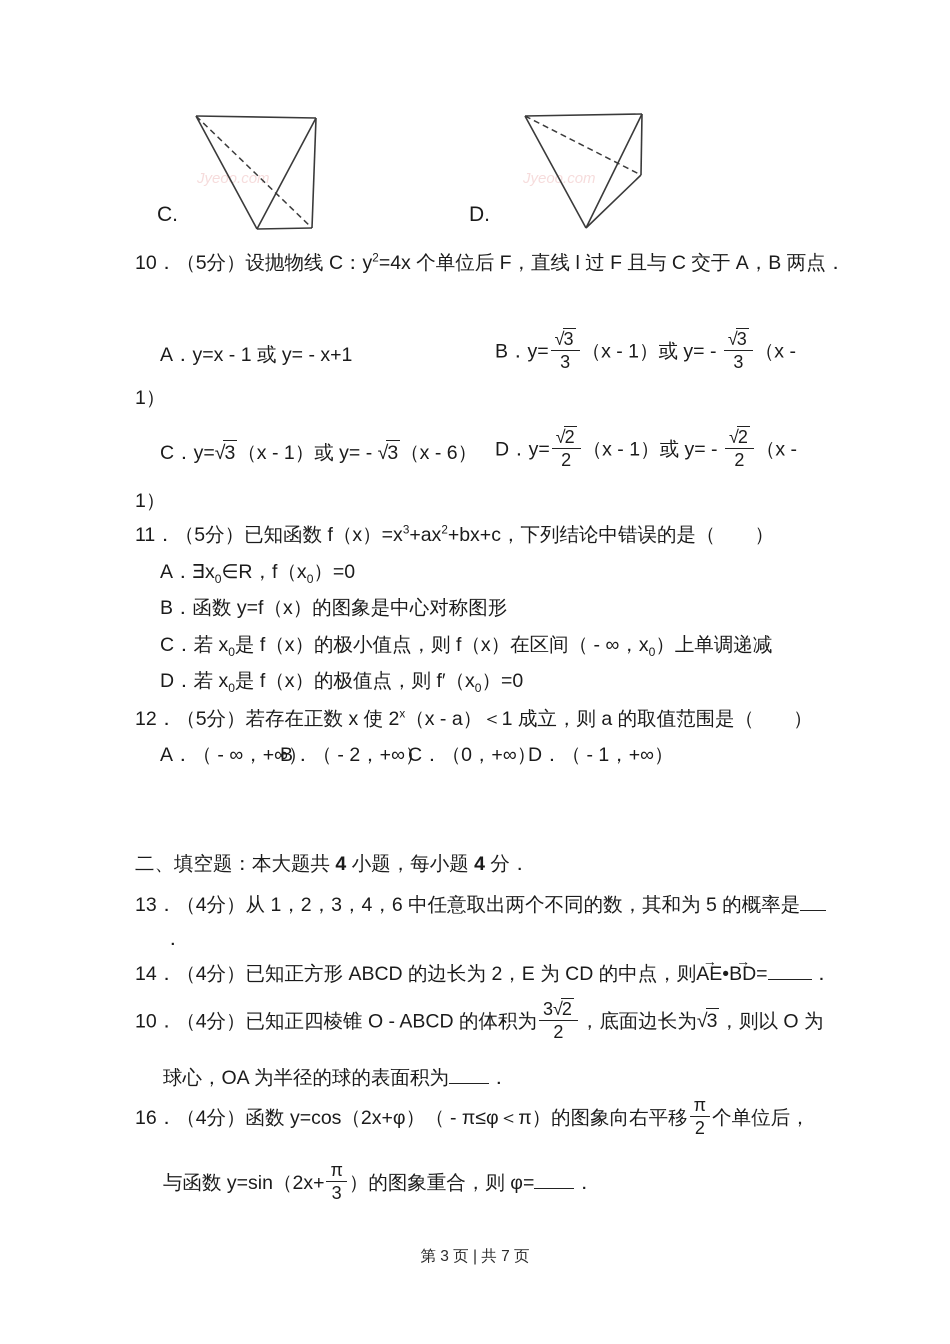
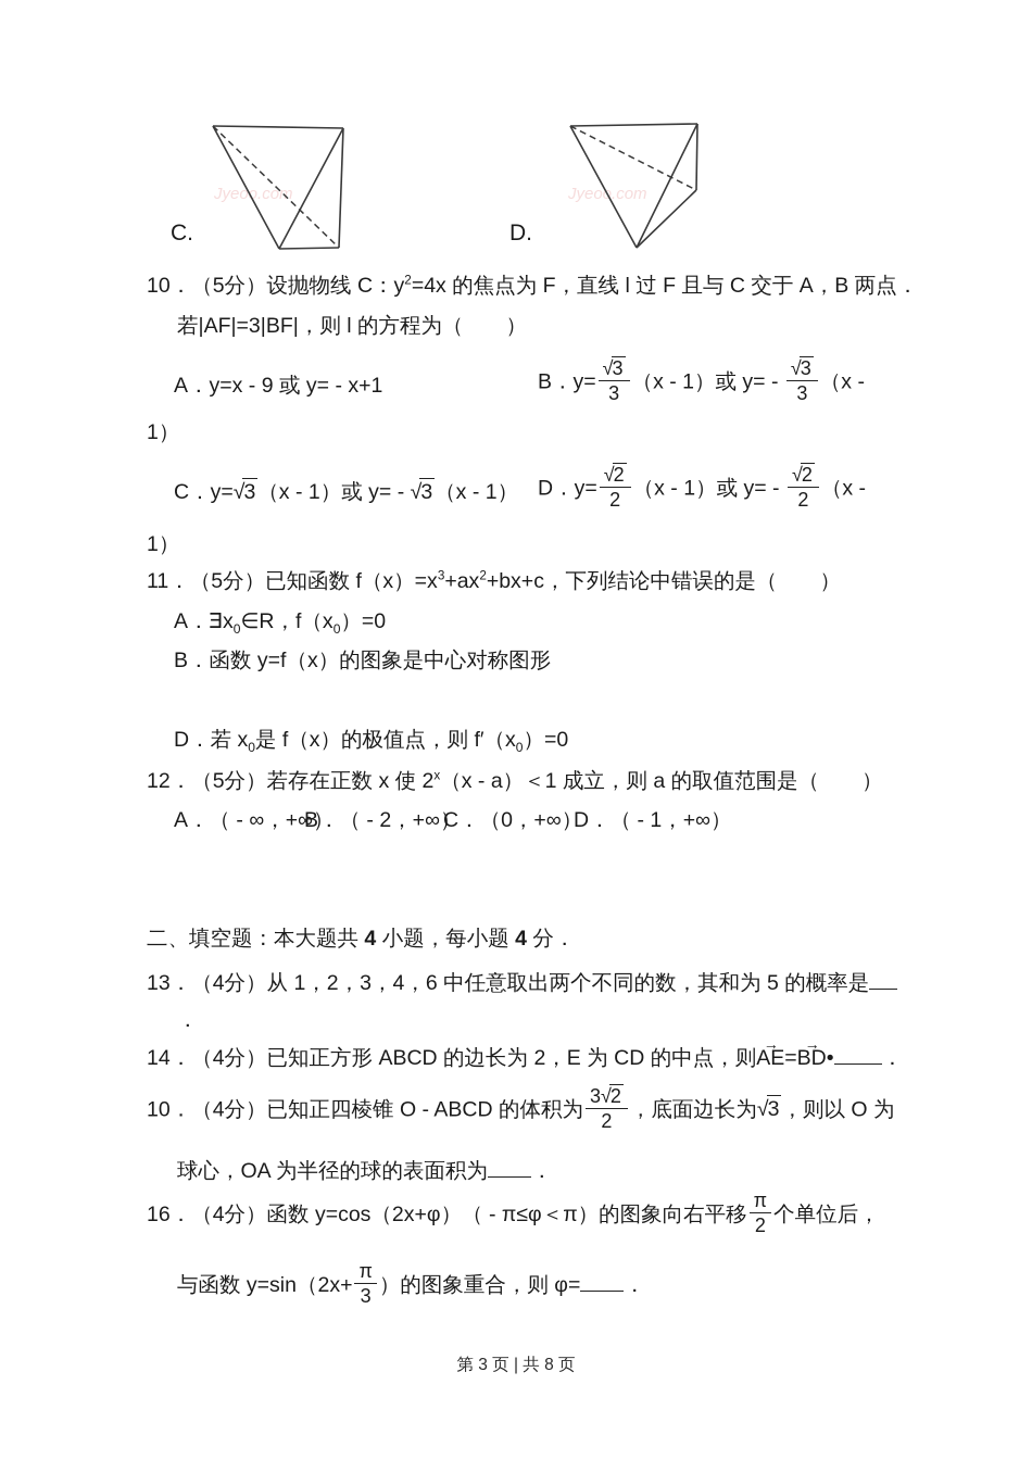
  Jyeoo.com
  C.
  Jyeo.com
  D.
- 10．（5分）设抛物线 C：y2=4x 个单位后 F，直线 l 过 F 且与 C 交于 A，B 两点．
+ 10．（5分）设抛物线 C：y2=4x 的焦点为 F，直线 l 过 F 且与 C 交于 A，B 两点．
+ 若|AF|=3|BF|，则 l 的方程为（ ）
- A．y=x - 1 或 y= - x+1
+ A．y=x - 9 或 y= - x+1
  B．y=
  √3
  3
  （x - 1）或 y= -
  √3
  3
  （x -
  1）
- C．y=√3（x - 1）或 y= - √3（x - 6）
+ C．y=√3（x - 1）或 y= - √3（x - 1）
  D．y=
  √2
  2
  （x - 1）或 y= -
  √2
  2
  （x -
  1）
  11．（5分）已知函数 f（x）=x3+ax2+bx+c，下列结论中错误的是（ ）
  A．∃x0∈R，f（x0）=0
  B．函数 y=f（x）的图象是中心对称图形
- C．若 x0是 f（x）的极小值点，则 f（x）在区间（ - ∞，x0）上单调递减
  D．若 x0是 f（x）的极值点，则 f′（x0）=0
  12．（5分）若存在正数 x 使 2x（x - a）＜1 成立，则 a 的取值范围是（ ）
  A．（ - ∞，+∞）
  B．（ - 2，+∞）
  C．（0，+∞）
  D．（ - 1，+∞）
  二、填空题：本大题共 4 小题，每小题 4 分．
  13．（4分）从 1，2，3，4，6 中任意取出两个不同的数，其和为 5 的概率是
  ．
  14．（4分）已知正方形 ABCD 的边长为 2，E 为 CD 的中点，则
  →
- AE•
+ AE=
  →
- BD= ．
+ BD• ．
  10．（4分）已知正四棱锥 O - ABCD 的体积为
  3√2
  2
  ，底面边长为√3，则以 O 为
  球心，OA 为半径的球的表面积为 ．
  16．（4分）函数 y=cos（2x+φ）（ - π≤φ＜π）的图象向右平移
  π
  2
  个单位后，
  与函数 y=sin（2x+
  π
  3
  ）的图象重合，则 φ= ．
- 第 3 页 | 共 7 页
+ 第 3 页 | 共 8 页
